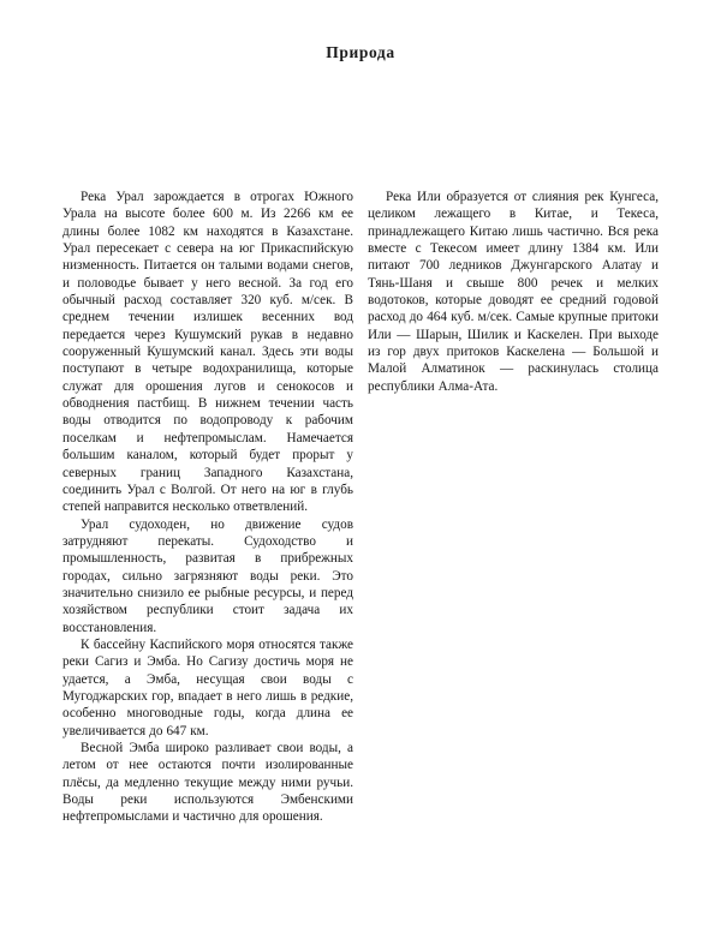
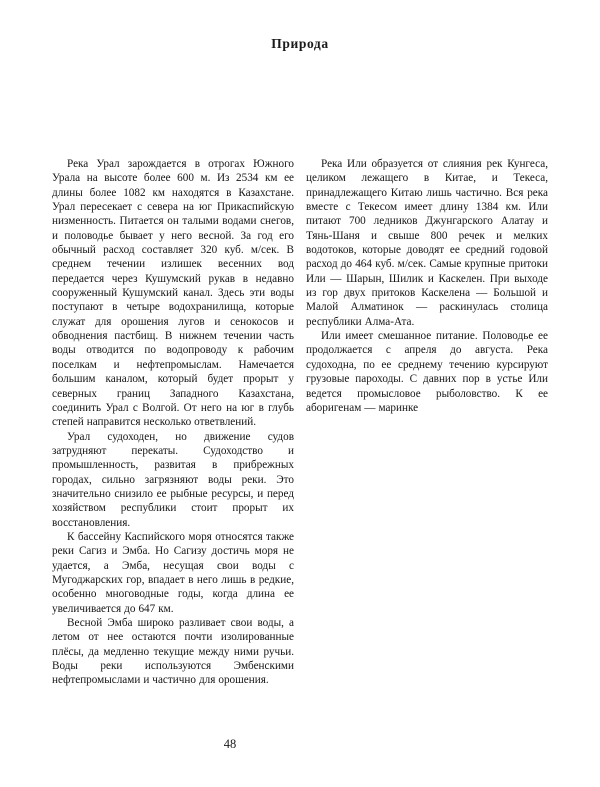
  Природа
- Река Урал зарождается в отрогах Южного Урала на высоте более 600 м. Из 2266 км ее длины более 1082 км находятся в Казахстане. Урал пересекает с севера на юг Прикаспийскую низменность. Питается он талыми водами снегов, и половодье бывает у него весной. За год его обычный расход составляет 320 куб. м/сек. В среднем течении излишек весенних вод передается через Кушумский рукав в недавно сооруженный Кушумский канал. Здесь эти воды поступают в четыре водохранилища, которые служат для орошения лугов и сенокосов и обводнения пастбищ. В нижнем течении часть воды отводится по водопроводу к рабочим поселкам и нефтепромыслам. Намечается большим каналом, который будет прорыт у северных границ Западного Казахстана, соединить Урал с Волгой. От него на юг в глубь степей направится несколько ответвлений.
+ Река Урал зарождается в отрогах Южного Урала на высоте более 600 м. Из 2534 км ее длины более 1082 км находятся в Казахстане. Урал пересекает с севера на юг Прикаспийскую низменность. Питается он талыми водами снегов, и половодье бывает у него весной. За год его обычный расход составляет 320 куб. м/сек. В среднем течении излишек весенних вод передается через Кушумский рукав в недавно сооруженный Кушумский канал. Здесь эти воды поступают в четыре водохранилища, которые служат для орошения лугов и сенокосов и обводнения пастбищ. В нижнем течении часть воды отводится по водопроводу к рабочим поселкам и нефтепромыслам. Намечается большим каналом, который будет прорыт у северных границ Западного Казахстана, соединить Урал с Волгой. От него на юг в глубь степей направится несколько ответвлений.
- Урал судоходен, но движение судов затрудняют перекаты. Судоходство и промышленность, развитая в прибрежных городах, сильно загрязняют воды реки. Это значительно снизило ее рыбные ресурсы, и перед хозяйством республики стоит задача их восстановления.
+ Урал судоходен, но движение судов затрудняют перекаты. Судоходство и промышленность, развитая в прибрежных городах, сильно загрязняют воды реки. Это значительно снизило ее рыбные ресурсы, и перед хозяйством республики стоит прорыт их восстановления.
  К бассейну Каспийского моря относятся также реки Сагиз и Эмба. Но Сагизу достичь моря не удается, а Эмба, несущая свои воды с Мугоджарских гор, впадает в него лишь в редкие, особенно многоводные годы, когда длина ее увеличивается до 647 км.
  Весной Эмба широко разливает свои воды, а летом от нее остаются почти изолированные плёсы, да медленно текущие между ними ручьи. Воды реки используются Эмбенскими нефтепромыслами и частично для орошения.
  Река Или образуется от слияния рек Кунгеса, целиком лежащего в Китае, и Текеса, принадлежащего Китаю лишь частично. Вся река вместе с Текесом имеет длину 1384 км. Или питают 700 ледников Джунгарского Алатау и Тянь-Шаня и свыше 800 речек и мелких водотоков, которые доводят ее средний годовой расход до 464 куб. м/сек. Самые крупные притоки Или — Шарын, Шилик и Каскелен. При выходе из гор двух притоков Каскелена — Большой и Малой Алматинок — раскинулась столица республики Алма-Ата.
+ Или имеет смешанное питание. Половодье ее продолжается с апреля до августа. Река судоходна, по ее среднему течению курсируют грузовые пароходы. С давних пор в устье Или ведется промысловое рыболовство. К ее аборигенам — маринке
+ 48
